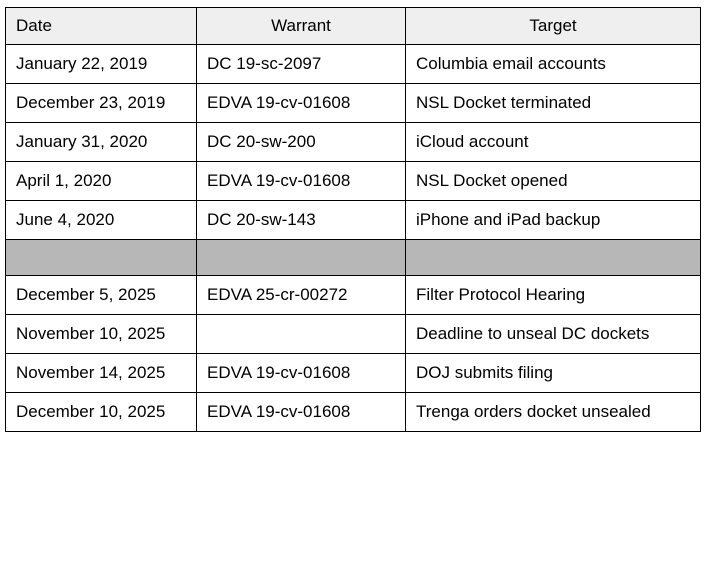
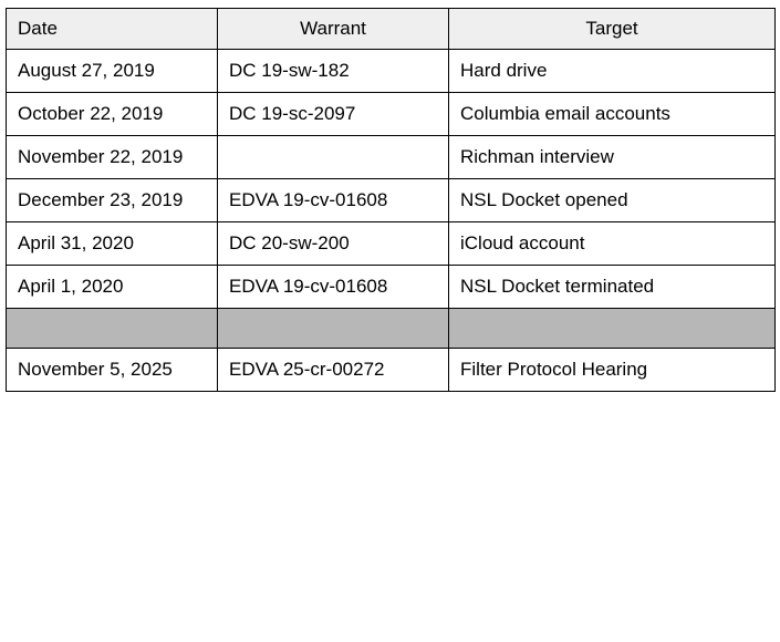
  Date	Warrant	Target
+ August 27, 2019	DC 19-sw-182	Hard drive
- January 22, 2019	DC 19-sc-2097	Columbia email accounts
+ October 22, 2019	DC 19-sc-2097	Columbia email accounts
+ November 22, 2019		Richman interview
- December 23, 2019	EDVA 19-cv-01608	NSL Docket terminated
+ December 23, 2019	EDVA 19-cv-01608	NSL Docket opened
- January 31, 2020	DC 20-sw-200	iCloud account
+ April 31, 2020	DC 20-sw-200	iCloud account
- April 1, 2020	EDVA 19-cv-01608	NSL Docket opened
+ April 1, 2020	EDVA 19-cv-01608	NSL Docket terminated
- June 4, 2020	DC 20-sw-143	iPhone and iPad backup
- December 5, 2025	EDVA 25-cr-00272	Filter Protocol Hearing
+ November 5, 2025	EDVA 25-cr-00272	Filter Protocol Hearing
- November 10, 2025		Deadline to unseal DC dockets
- November 14, 2025	EDVA 19-cv-01608	DOJ submits filing
- December 10, 2025	EDVA 19-cv-01608	Trenga orders docket unsealed
